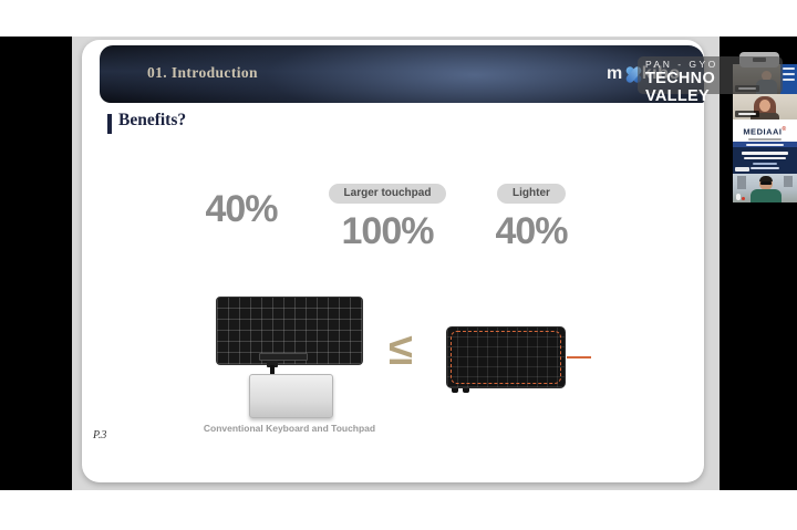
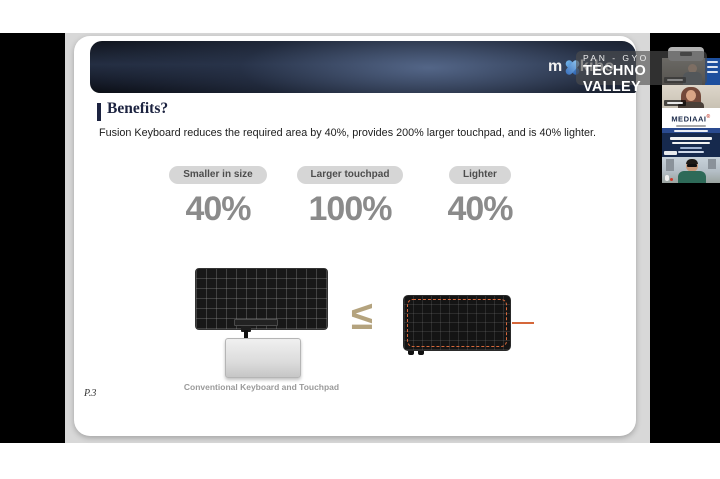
- 01. Introduction
  m
  kibo
  Benefits?
+ Fusion Keyboard reduces the required area by 40%, provides 200% larger touchpad, and is 40% lighter.
+ Smaller in size
  40%
  Larger touchpad
  100%
  Lighter
  40%
  Conventional Keyboard and Touchpad
  ≤
  P.3
  MEDIAAI
  PAN - GYO
  TECHNO VALLEY
